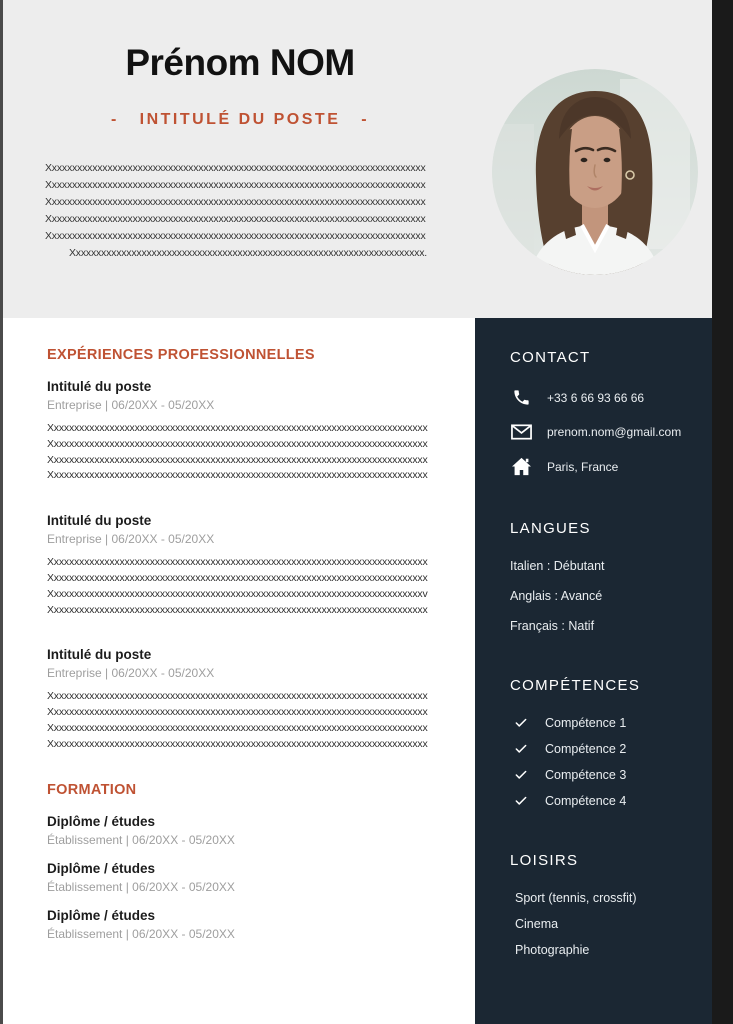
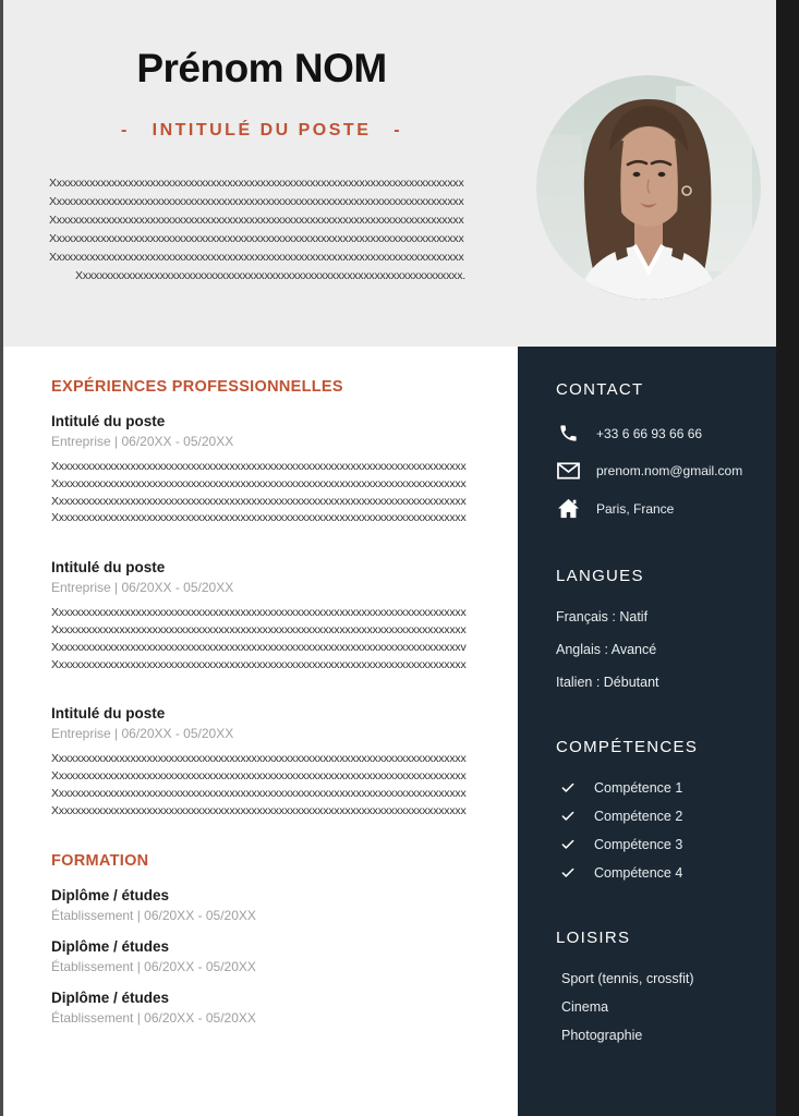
  Prénom NOM
  - INTITULÉ DU POSTE -
  Xxxxxxxxxxxxxxxxxxxxxxxxxxxxxxxxxxxxxxxxxxxxxxxxxxxxxxxxxxxxxxxxxxxxxxxxxxx
  Xxxxxxxxxxxxxxxxxxxxxxxxxxxxxxxxxxxxxxxxxxxxxxxxxxxxxxxxxxxxxxxxxxxxxxxxxxx
  Xxxxxxxxxxxxxxxxxxxxxxxxxxxxxxxxxxxxxxxxxxxxxxxxxxxxxxxxxxxxxxxxxxxxxxxxxxx
  Xxxxxxxxxxxxxxxxxxxxxxxxxxxxxxxxxxxxxxxxxxxxxxxxxxxxxxxxxxxxxxxxxxxxxxxxxxx
  Xxxxxxxxxxxxxxxxxxxxxxxxxxxxxxxxxxxxxxxxxxxxxxxxxxxxxxxxxxxxxxxxxxxxxxxxxxx
  Xxxxxxxxxxxxxxxxxxxxxxxxxxxxxxxxxxxxxxxxxxxxxxxxxxxxxxxxxxxxxxxxxxxxxx.
  EXPÉRIENCES PROFESSIONNELLES
  Intitulé du poste
  Entreprise | 06/20XX - 05/20XX
  Xxxxxxxxxxxxxxxxxxxxxxxxxxxxxxxxxxxxxxxxxxxxxxxxxxxxxxxxxxxxxxxxxxxxxxxxxxx
  Xxxxxxxxxxxxxxxxxxxxxxxxxxxxxxxxxxxxxxxxxxxxxxxxxxxxxxxxxxxxxxxxxxxxxxxxxxx
  Xxxxxxxxxxxxxxxxxxxxxxxxxxxxxxxxxxxxxxxxxxxxxxxxxxxxxxxxxxxxxxxxxxxxxxxxxxx
  Xxxxxxxxxxxxxxxxxxxxxxxxxxxxxxxxxxxxxxxxxxxxxxxxxxxxxxxxxxxxxxxxxxxxxxxxxxx
  Intitulé du poste
  Entreprise | 06/20XX - 05/20XX
  Xxxxxxxxxxxxxxxxxxxxxxxxxxxxxxxxxxxxxxxxxxxxxxxxxxxxxxxxxxxxxxxxxxxxxxxxxxx
  Xxxxxxxxxxxxxxxxxxxxxxxxxxxxxxxxxxxxxxxxxxxxxxxxxxxxxxxxxxxxxxxxxxxxxxxxxxx
  Xxxxxxxxxxxxxxxxxxxxxxxxxxxxxxxxxxxxxxxxxxxxxxxxxxxxxxxxxxxxxxxxxxxxxxxxxxv
  Xxxxxxxxxxxxxxxxxxxxxxxxxxxxxxxxxxxxxxxxxxxxxxxxxxxxxxxxxxxxxxxxxxxxxxxxxxx
  Intitulé du poste
  Entreprise | 06/20XX - 05/20XX
  Xxxxxxxxxxxxxxxxxxxxxxxxxxxxxxxxxxxxxxxxxxxxxxxxxxxxxxxxxxxxxxxxxxxxxxxxxxx
  Xxxxxxxxxxxxxxxxxxxxxxxxxxxxxxxxxxxxxxxxxxxxxxxxxxxxxxxxxxxxxxxxxxxxxxxxxxx
  Xxxxxxxxxxxxxxxxxxxxxxxxxxxxxxxxxxxxxxxxxxxxxxxxxxxxxxxxxxxxxxxxxxxxxxxxxxx
  Xxxxxxxxxxxxxxxxxxxxxxxxxxxxxxxxxxxxxxxxxxxxxxxxxxxxxxxxxxxxxxxxxxxxxxxxxxx
  FORMATION
  Diplôme / études
  Établissement | 06/20XX - 05/20XX
  Diplôme / études
  Établissement | 06/20XX - 05/20XX
  Diplôme / études
  Établissement | 06/20XX - 05/20XX
  CONTACT
  +33 6 66 93 66 66
  prenom.nom@gmail.com
  Paris, France
  LANGUES
- Italien : Débutant
+ Français : Natif
  Anglais : Avancé
- Français : Natif
+ Italien : Débutant
  COMPÉTENCES
  Compétence 1
  Compétence 2
  Compétence 3
  Compétence 4
  LOISIRS
  Sport (tennis, crossfit)
  Cinema
  Photographie
